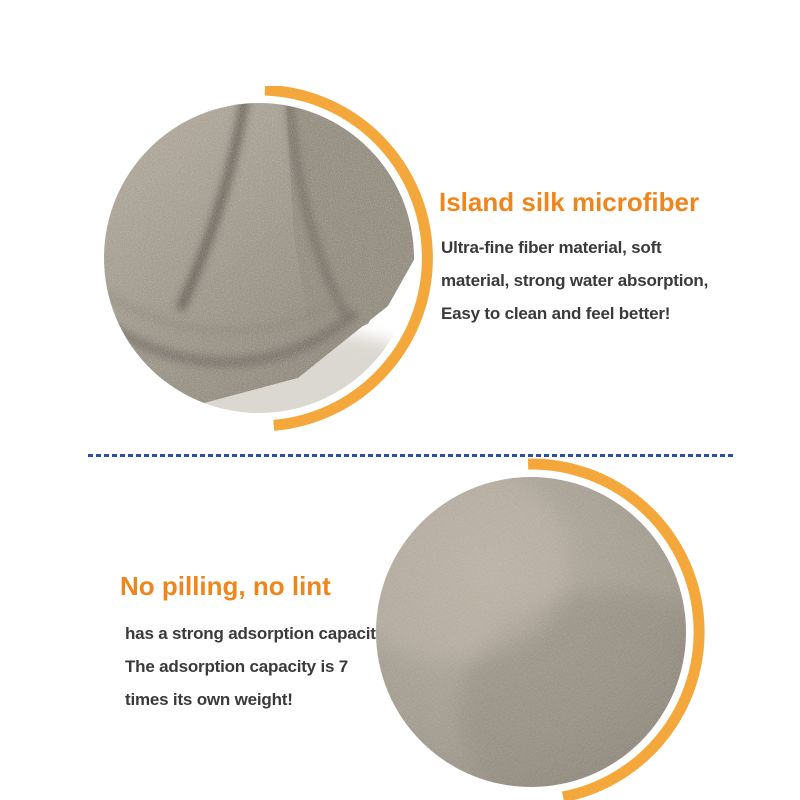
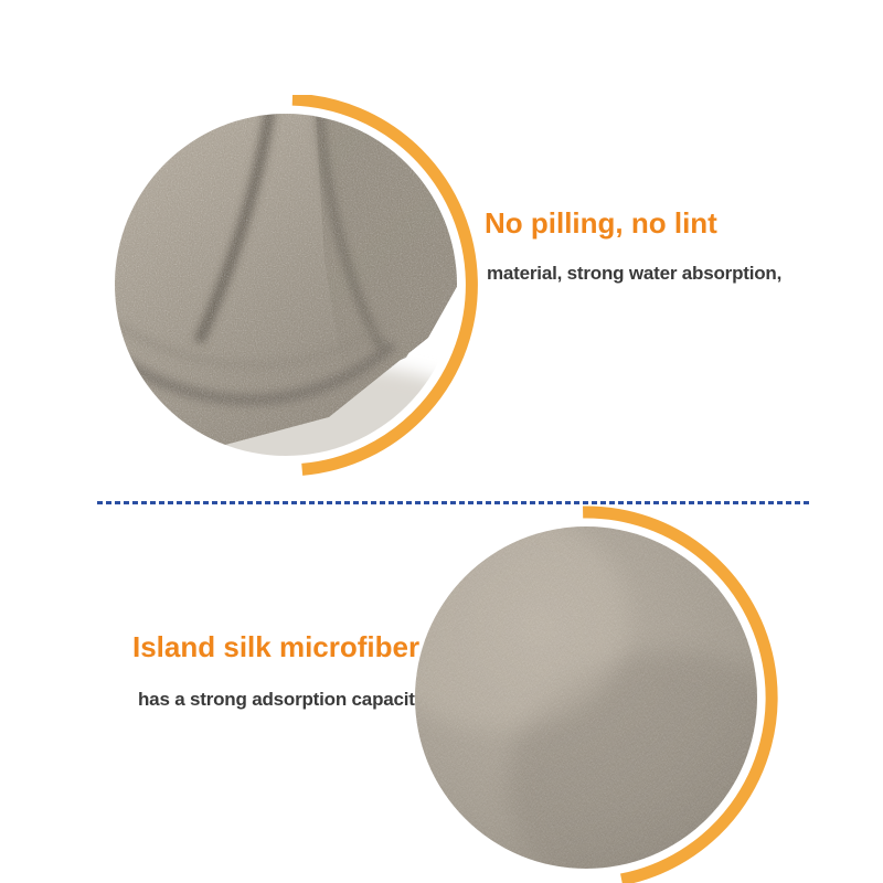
- Island silk microfiber
+ No pilling, no lint
- Ultra-fine fiber material, soft
  material, strong water absorption,
- Easy to clean and feel better!
- No pilling, no lint
+ Island silk microfiber
  has a strong adsorption capacit
- The adsorption capacity is 7
- times its own weight!
